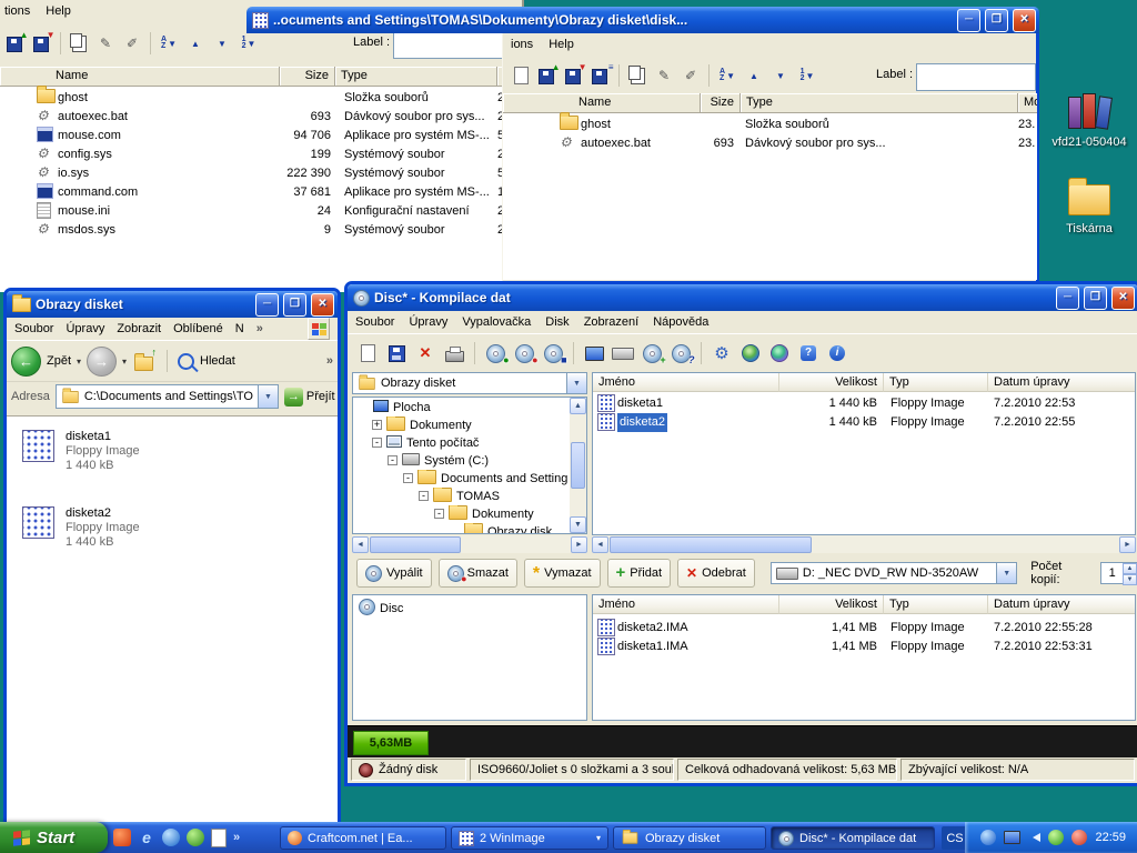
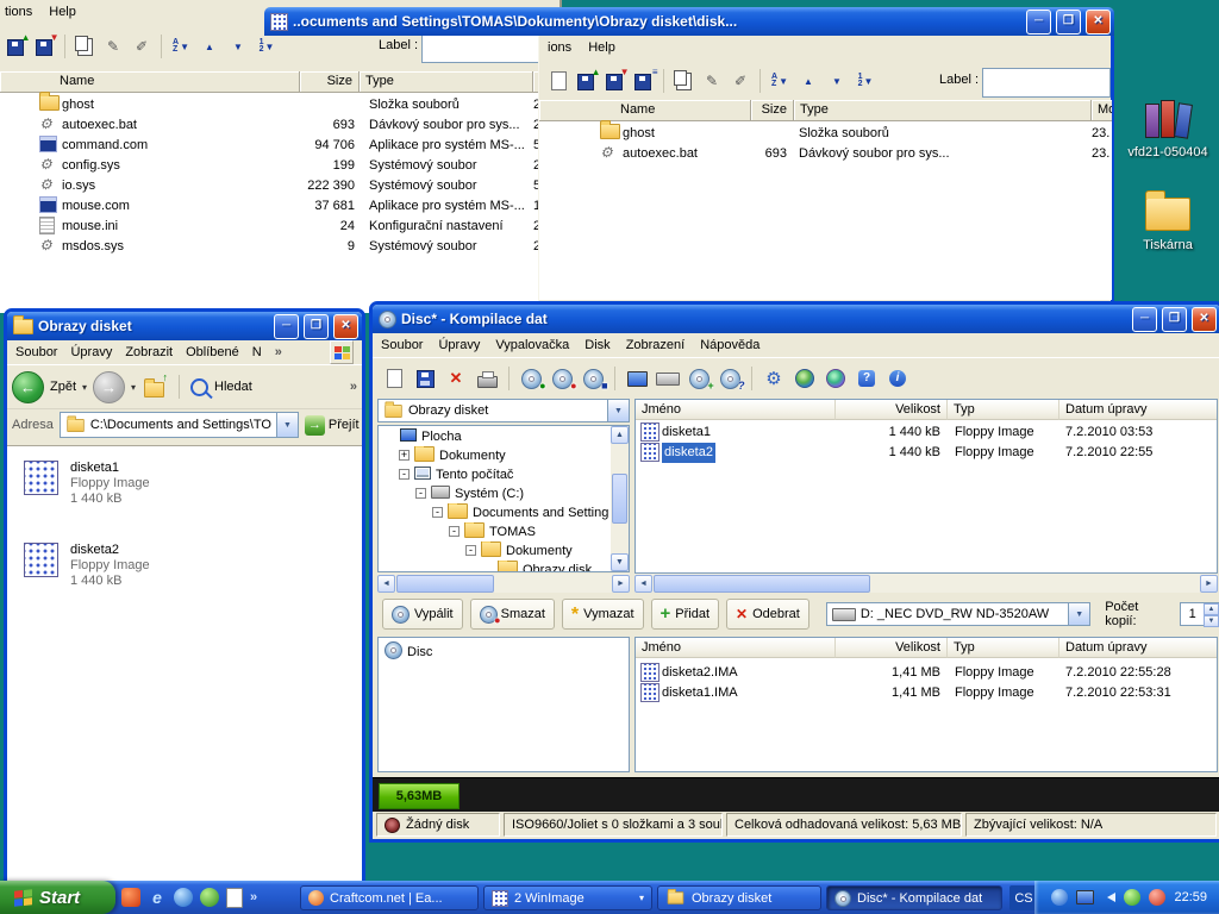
  vfd21-050404
  Tiskárna
  tions
  Help
  ▲
  ▼
  ✎
  ✐
  ▼
  ▲
  ▼
  ▼
  Label :
  Name
  Size
  Type
  ghost
  Složka souborů
  ⚙
  autoexec.bat
  693
  Dávkový soubor pro sys...
- mouse.com
+ command.com
  94 706
  Aplikace pro systém MS-...
  ⚙
  config.sys
  199
  Systémový soubor
  ⚙
  io.sys
  222 390
  Systémový soubor
- command.com
+ mouse.com
  37 681
  Aplikace pro systém MS-...
  mouse.ini
  24
  Konfigurační nastavení
  ⚙
  msdos.sys
  9
  Systémový soubor
  ..ocuments and Settings\TOMAS\Dokumenty\Obrazy disket\disk...
  ─
  ❐
  ✕
  ions
  Help
  ▲
  ▼
  ≡
  ✎
  ✐
  ▼
  ▲
  ▼
  ▼
  Label :
  Name
  Size
  Type
  ghost
  Složka souborů
  23.
  ⚙
  autoexec.bat
  693
  Dávkový soubor pro sys...
  23.
  Obrazy disket
  ─
  ❐
  ✕
  Soubor
  Úpravy
  Zobrazit
  Oblíbené
  N
  »
  ←
  Zpět
  ▾
  →
  ▾
  ↑
  Hledat
  »
  Adresa
  C:\Documents and Settings\TO
  →
  Přejít
  disketa1
  Floppy Image
  1 440 kB
  disketa2
  Floppy Image
  1 440 kB
  Disc* - Kompilace dat
  ─
  ❐
  ✕
  Soubor
  Úpravy
  Vypalovačka
  Disk
  Zobrazení
  Nápověda
  ✕
  ●
  ●
  ■
  +
  ?
  ⚙
  ?
  i
  Obrazy disket
  Plocha
  + Dokumenty
  - Tento počítač
  - Systém (C:)
  - Documents and Setting
  - TOMAS
  - Dokumenty
  Obrazy disk
  Jméno
  Velikost
  Typ
  Datum úpravy
  disketa1
  1 440 kB
  Floppy Image
- 7.2.2010 22:53
+ 7.2.2010 03:53
  disketa2
  1 440 kB
  Floppy Image
  7.2.2010 22:55
  Vypálit
  ●
  Smazat
  *
  Vymazat
  +
  Přidat
  ✕
  Odebrat
  D: _NEC DVD_RW ND-3520AW
  Počet kopií:
  1
  Disc
  Jméno
  Velikost
  Typ
  Datum úpravy
  disketa2.IMA
  1,41 MB
  Floppy Image
  7.2.2010 22:55:28
  disketa1.IMA
  1,41 MB
  Floppy Image
  7.2.2010 22:53:31
  5,63MB
  Žádný disk
  ISO9660/Joliet s 0 složkami a 3 sou
  Celková odhadovaná velikost: 5,63 MB
  Zbývající velikost: N/A
  Start
  e
  »
  Craftcom.net | Ea...
  2 WinImage
  ▾
  Obrazy disket
  Disc* - Kompilace dat
  CS
  22:59
